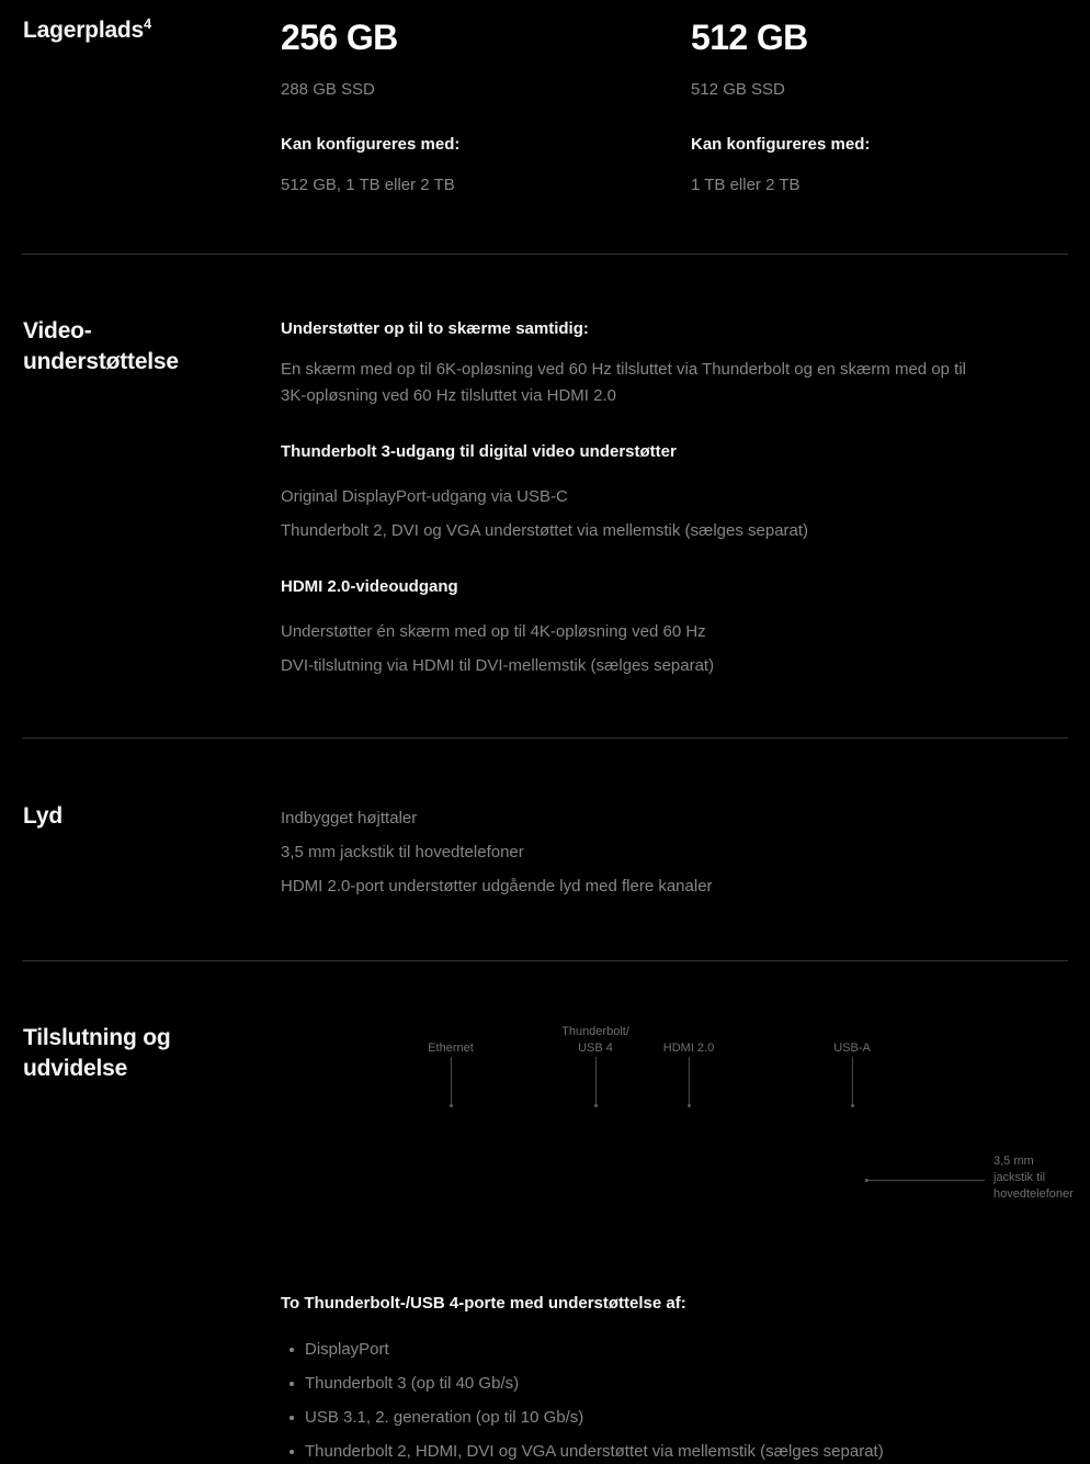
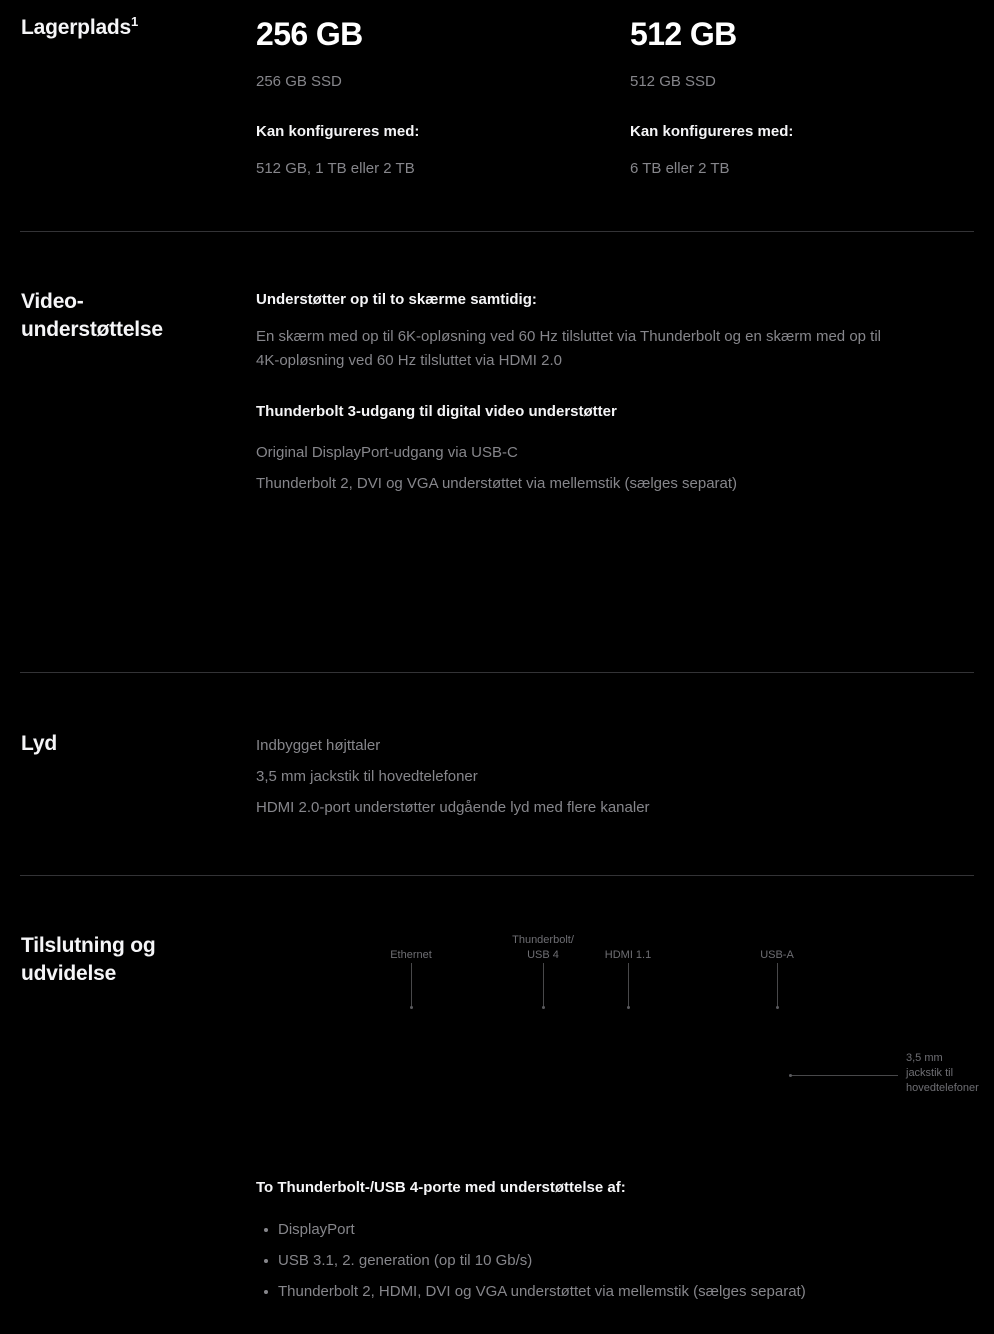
- Lagerplads4
+ Lagerplads1
  256 GB
- 288 GB SSD
+ 256 GB SSD
  Kan konfigureres med:
  512 GB, 1 TB eller 2 TB
  512 GB
  512 GB SSD
  Kan konfigureres med:
- 1 TB eller 2 TB
+ 6 TB eller 2 TB
  Video-
  understøttelse
  Understøtter op til to skærme samtidig:
- En skærm med op til 6K-opløsning ved 60 Hz tilsluttet via Thunderbolt og en skærm med op til 3K-opløsning ved 60 Hz tilsluttet via HDMI 2.0
+ En skærm med op til 6K-opløsning ved 60 Hz tilsluttet via Thunderbolt og en skærm med op til 4K-opløsning ved 60 Hz tilsluttet via HDMI 2.0
  Thunderbolt 3-udgang til digital video understøtter
  Original DisplayPort-udgang via USB-C
  Thunderbolt 2, DVI og VGA understøttet via mellemstik (sælges separat)
- HDMI 2.0-videoudgang
- Understøtter én skærm med op til 4K-opløsning ved 60 Hz
- DVI-tilslutning via HDMI til DVI-mellemstik (sælges separat)
  Lyd
  Indbygget højttaler
  3,5 mm jackstik til hovedtelefoner
  HDMI 2.0-port understøtter udgående lyd med flere kanaler
  Tilslutning og
  udvidelse
  Ethernet
  Thunderbolt/
  USB 4
- HDMI 2.0
+ HDMI 1.1
  USB-A
  3,5 mm
  jackstik til
  hovedtelefoner
  To Thunderbolt-/USB 4-porte med understøttelse af:
  DisplayPort
- Thunderbolt 3 (op til 40 Gb/s)
  USB 3.1, 2. generation (op til 10 Gb/s)
  Thunderbolt 2, HDMI, DVI og VGA understøttet via mellemstik (sælges separat)
